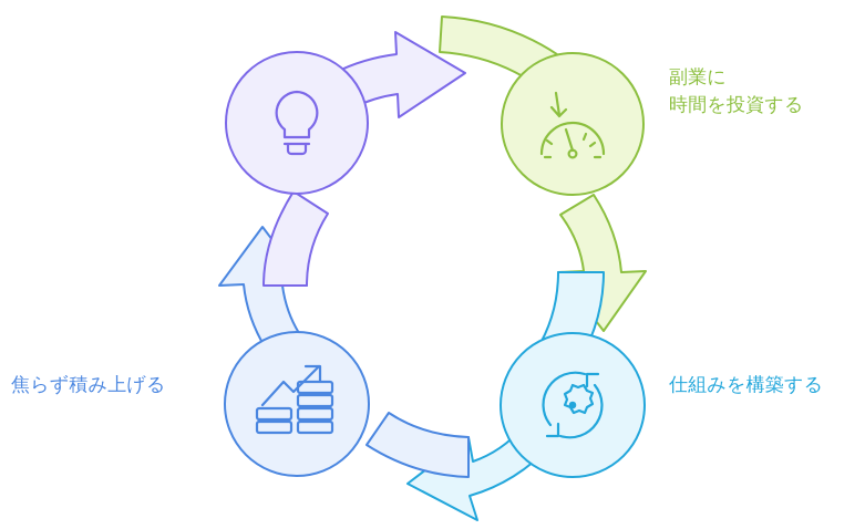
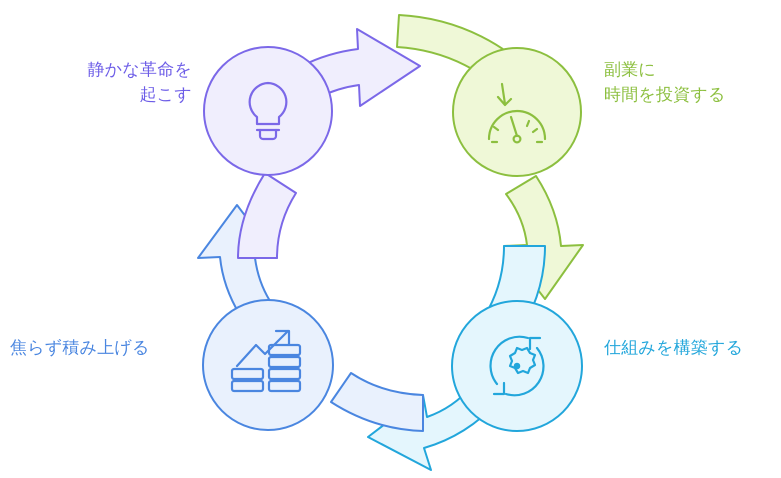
+ 静かな革命を
+ 起こす
  副業に
  時間を投資する
  仕組みを構築する
  焦らず積み上げる
